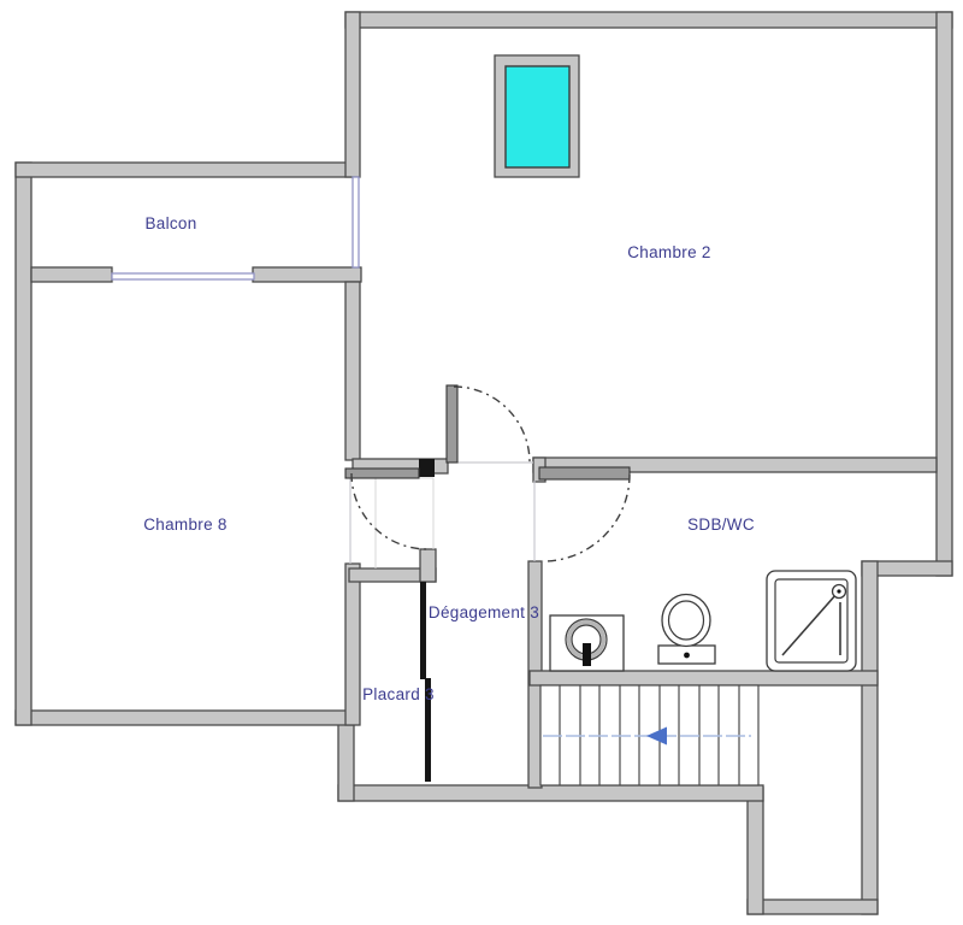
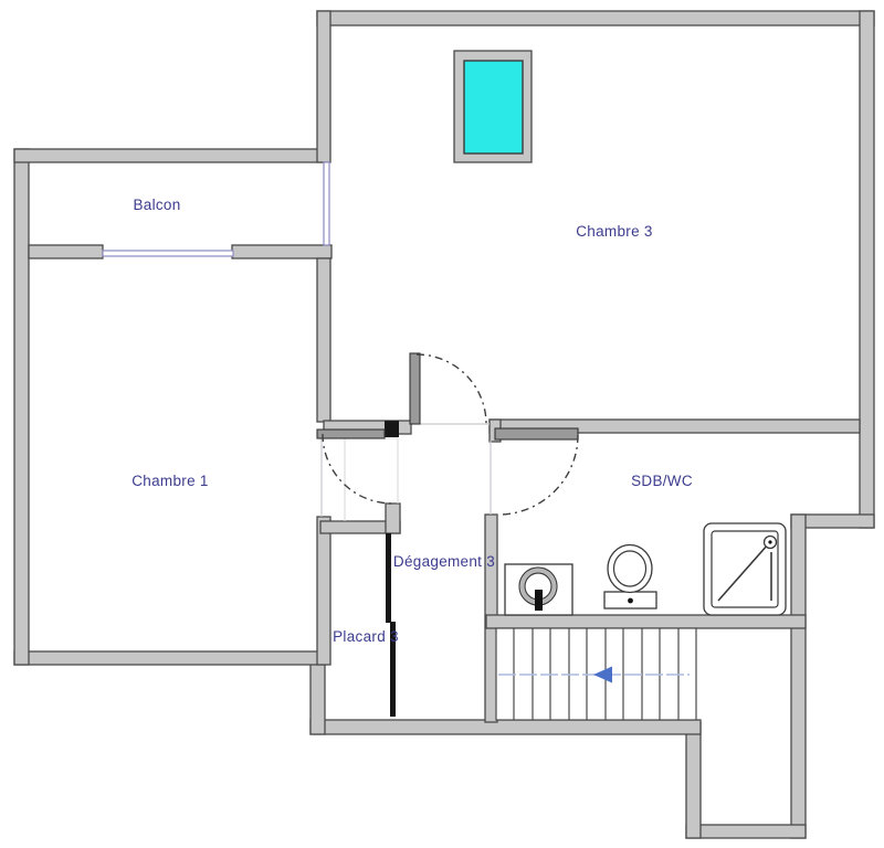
  Balcon
- Chambre 8
+ Chambre 1
- Chambre 2
+ Chambre 3
  SDB/WC
  Dégagement 3
  Placard 3
